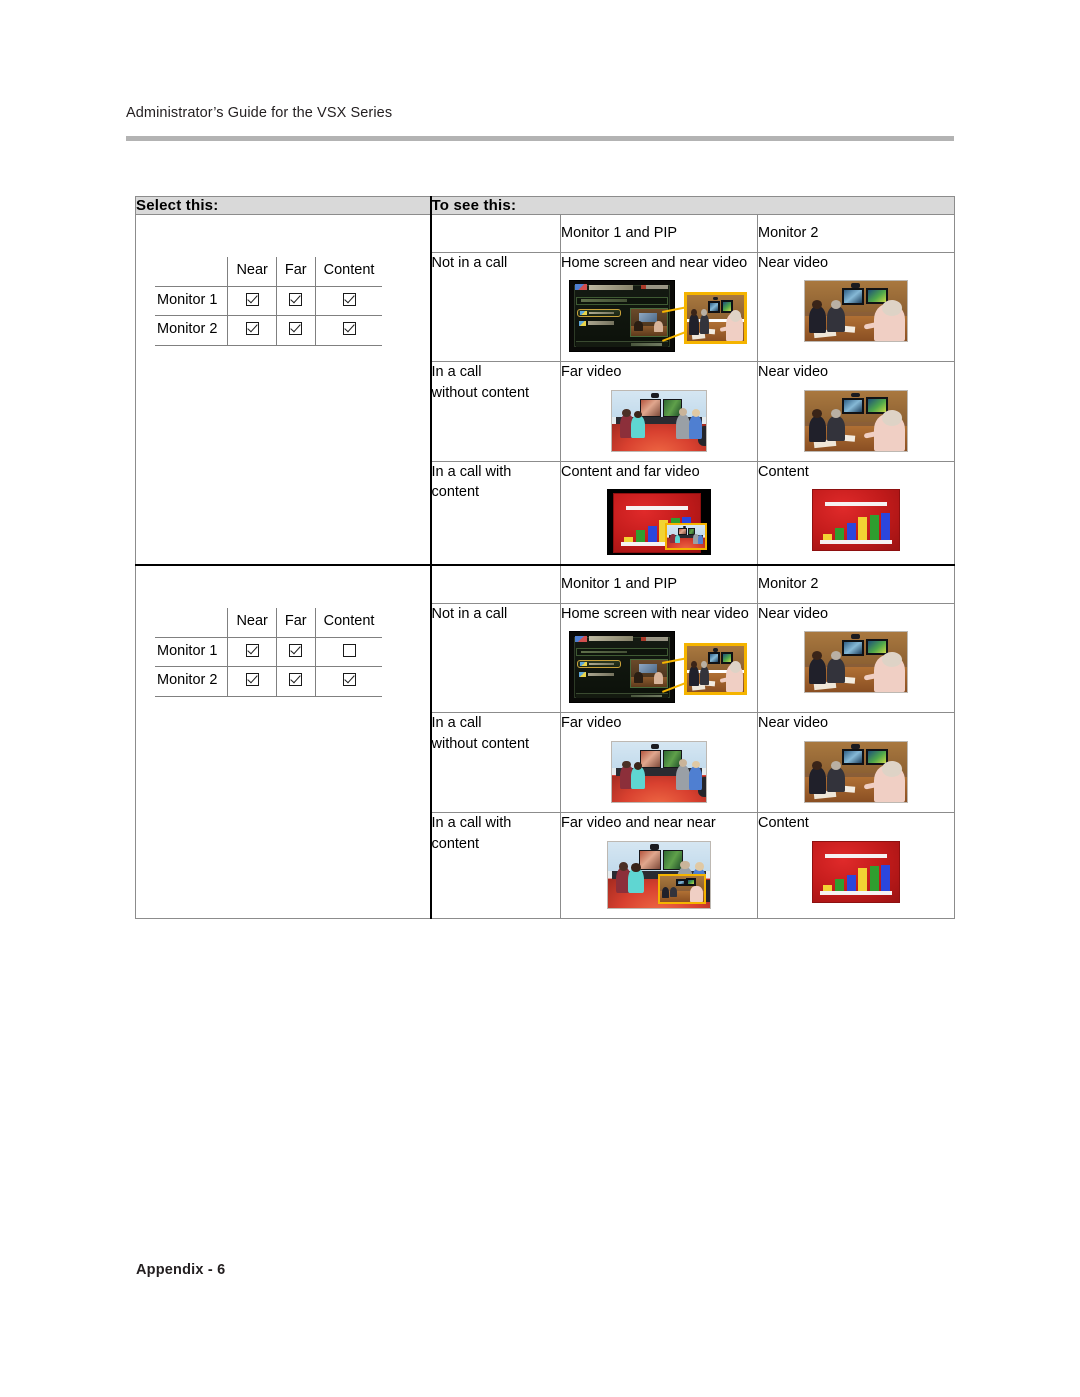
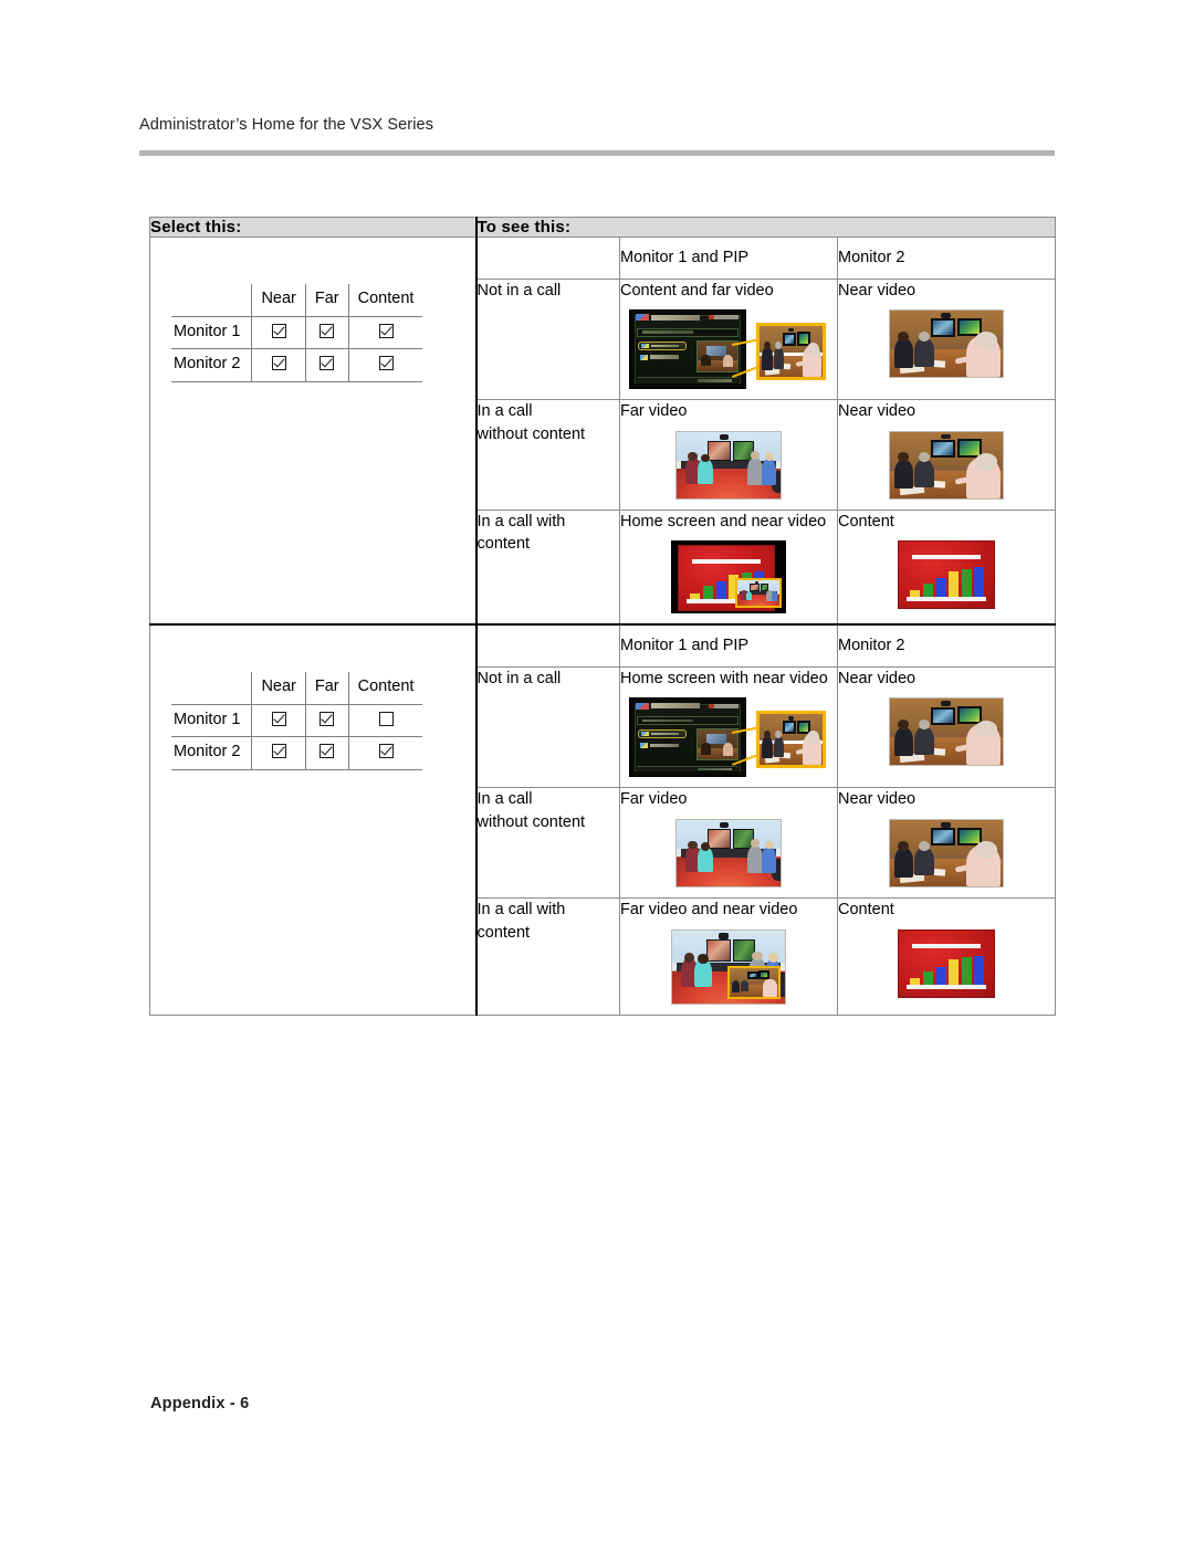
- Administrator’s Guide for the VSX Series
+ Administrator’s Home for the VSX Series
  Select this:	To see this:
  	Near	Far	Content
  Monitor 1
  Monitor 2
  		Monitor 1 and PIP	Monitor 2
- Not in a call	Home screen and near video	Near video
+ Not in a call	Content and far video	Near video
  In a call without content	Far video	Near video
- In a call with content	Content and far video	Content
+ In a call with content	Home screen and near video	Content
  	Near	Far	Content
  Monitor 1
  Monitor 2
  		Monitor 1 and PIP	Monitor 2
  Not in a call	Home screen with near video	Near video
  In a call without content	Far video	Near video
- In a call with content	Far video and near near	Content
+ In a call with content	Far video and near video	Content
  Appendix - 6
